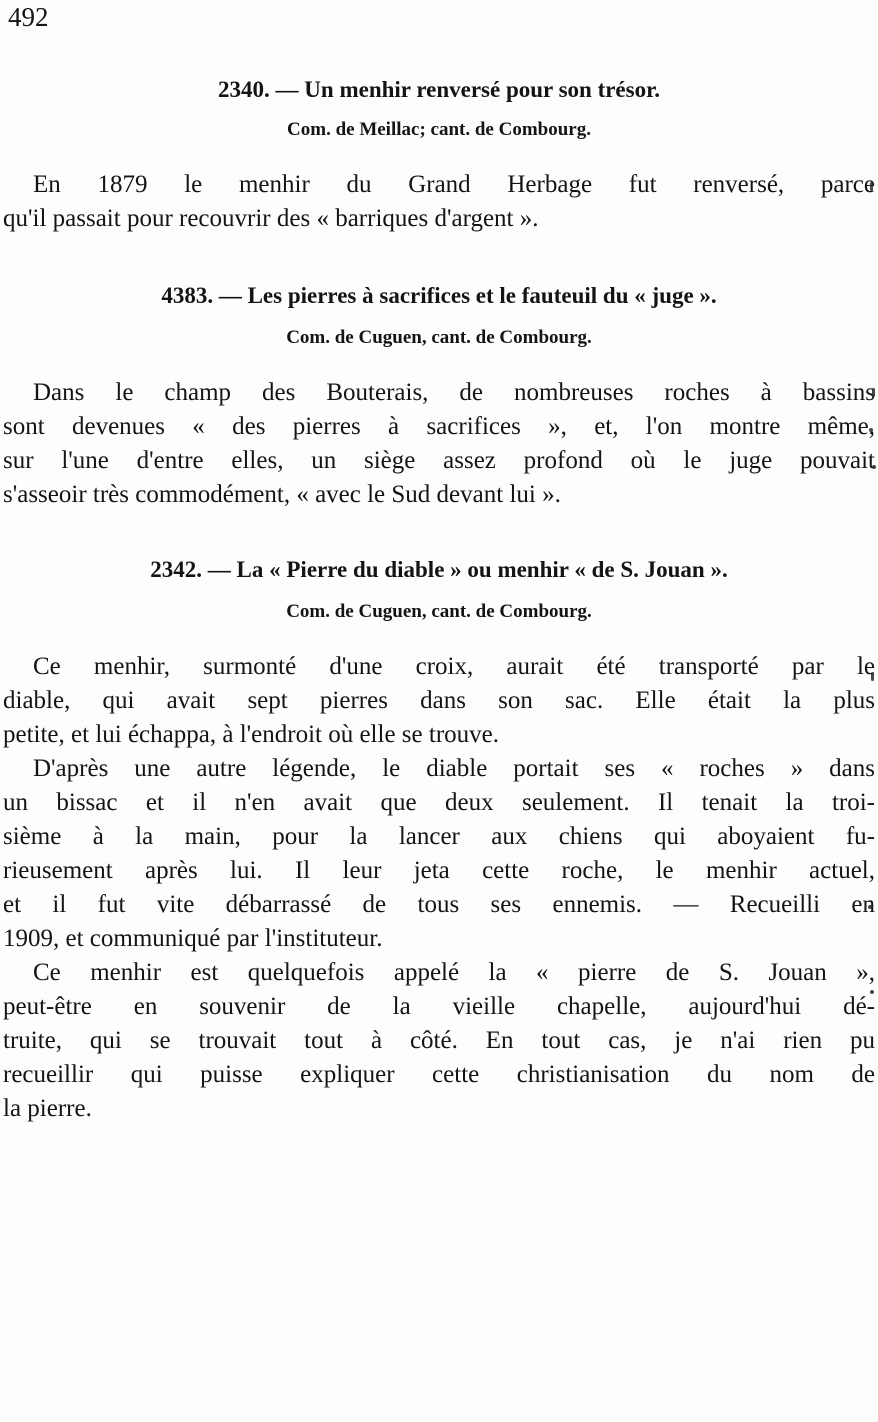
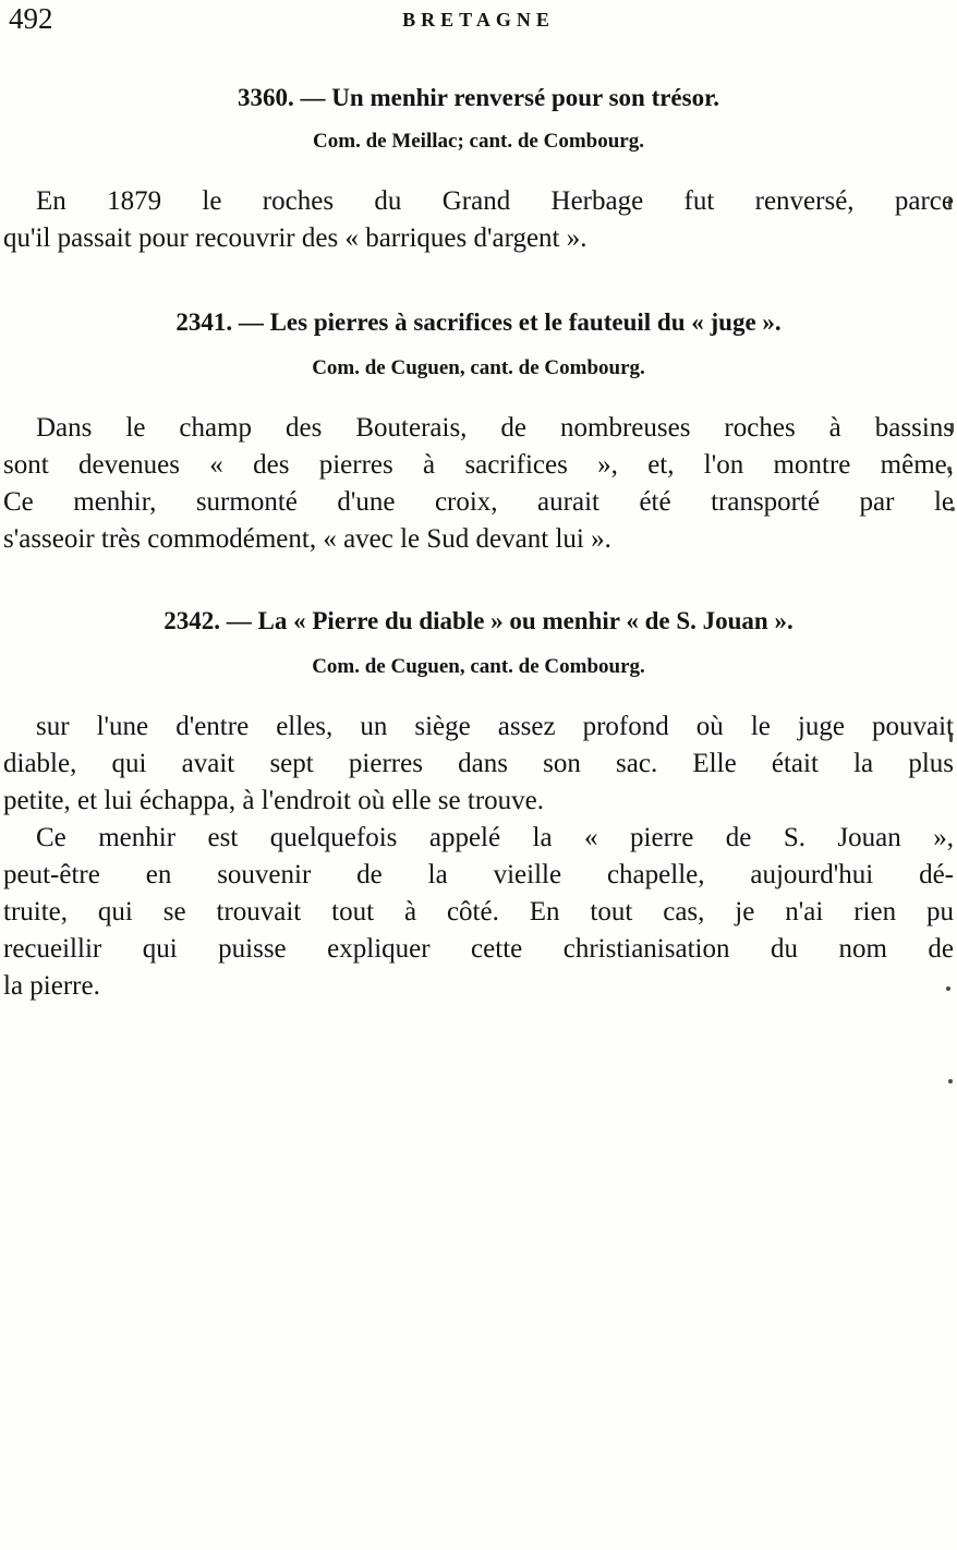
  492
+ BRETAGNE
- 2340. — Un menhir renversé pour son trésor.
+ 3360. — Un menhir renversé pour son trésor.
  Com. de Meillac; cant. de Combourg.
- En 1879 le menhir du Grand Herbage fut renversé, parce
+ En 1879 le roches du Grand Herbage fut renversé, parce
  qu'il passait pour recouvrir des « barriques d'argent ».
- 4383. — Les pierres à sacrifices et le fauteuil du « juge ».
+ 2341. — Les pierres à sacrifices et le fauteuil du « juge ».
  Com. de Cuguen, cant. de Combourg.
  Dans le champ des Bouterais, de nombreuses roches à bassins
  sont devenues « des pierres à sacrifices », et, l'on montre même,
- sur l'une d'entre elles, un siège assez profond où le juge pouvait
+ Ce menhir, surmonté d'une croix, aurait été transporté par le
  s'asseoir très commodément, « avec le Sud devant lui ».
  2342. — La « Pierre du diable » ou menhir « de S. Jouan ».
  Com. de Cuguen, cant. de Combourg.
- Ce menhir, surmonté d'une croix, aurait été transporté par le
+ sur l'une d'entre elles, un siège assez profond où le juge pouvait
  diable, qui avait sept pierres dans son sac. Elle était la plus
  petite, et lui échappa, à l'endroit où elle se trouve.
- D'après une autre légende, le diable portait ses « roches » dans
- un bissac et il n'en avait que deux seulement. Il tenait la troi-
- sième à la main, pour la lancer aux chiens qui aboyaient fu-
- rieusement après lui. Il leur jeta cette roche, le menhir actuel,
- et il fut vite débarrassé de tous ses ennemis. — Recueilli en
- 1909, et communiqué par l'instituteur.
  Ce menhir est quelquefois appelé la « pierre de S. Jouan »,
  peut-être en souvenir de la vieille chapelle, aujourd'hui dé-
  truite, qui se trouvait tout à côté. En tout cas, je n'ai rien pu
  recueillir qui puisse expliquer cette christianisation du nom de
  la pierre.
